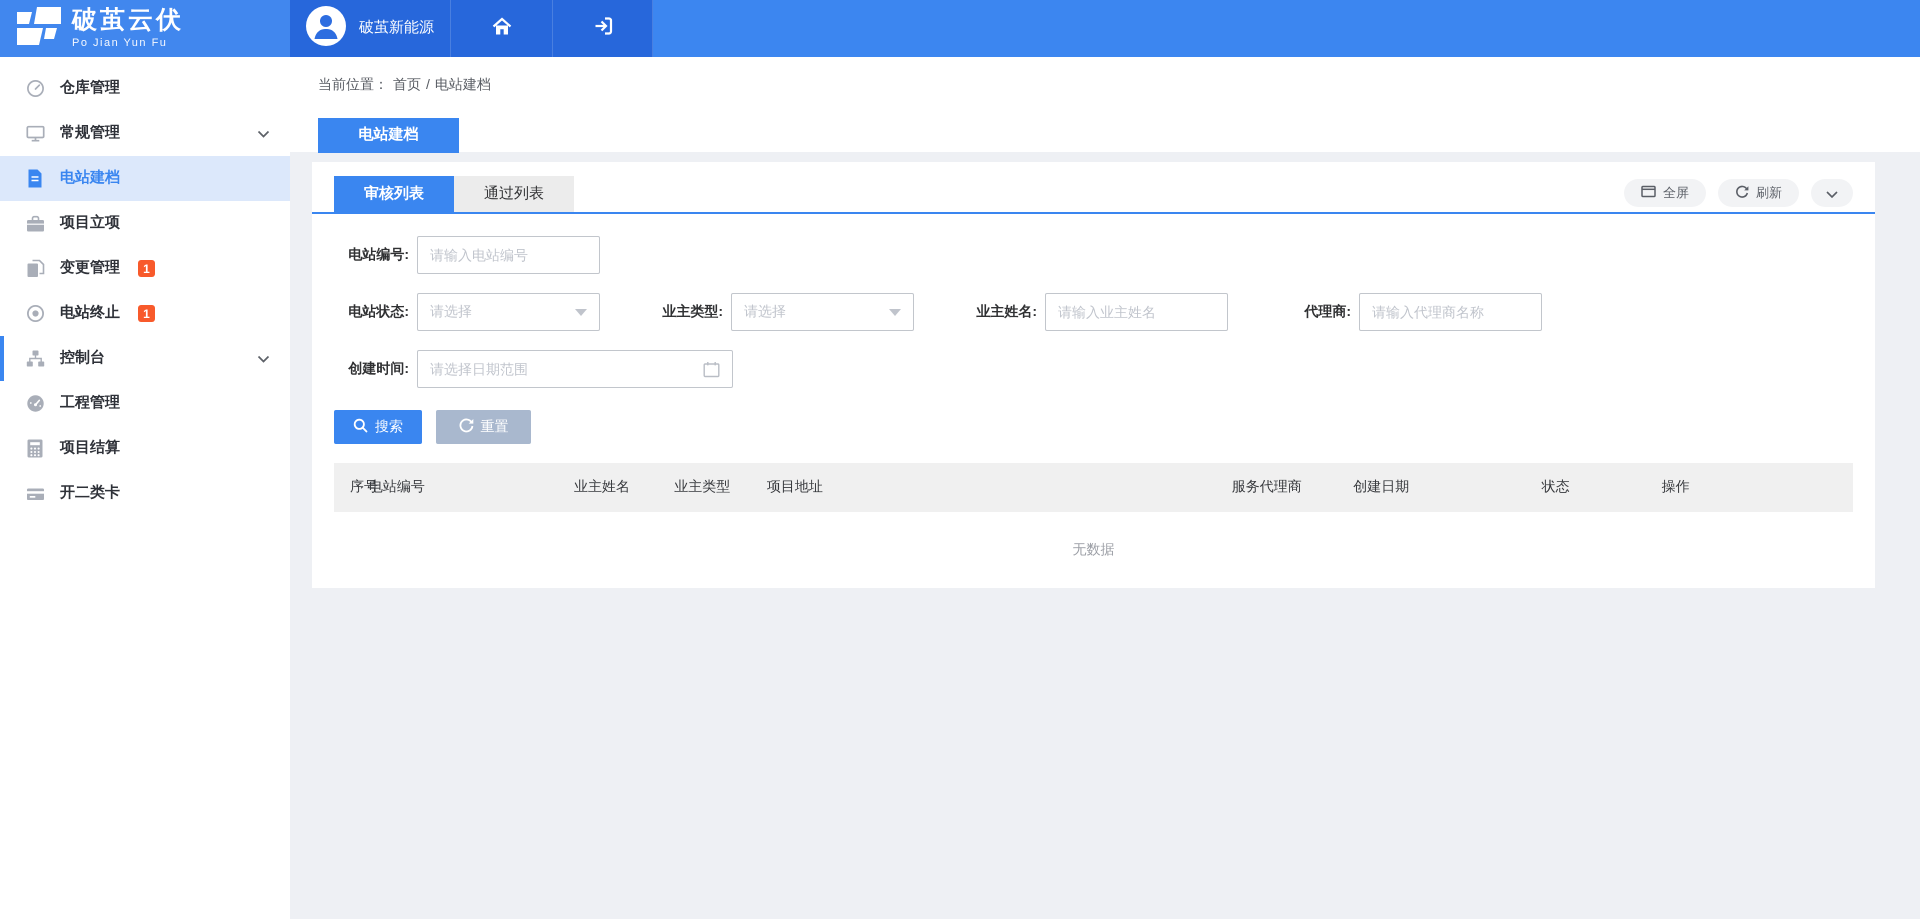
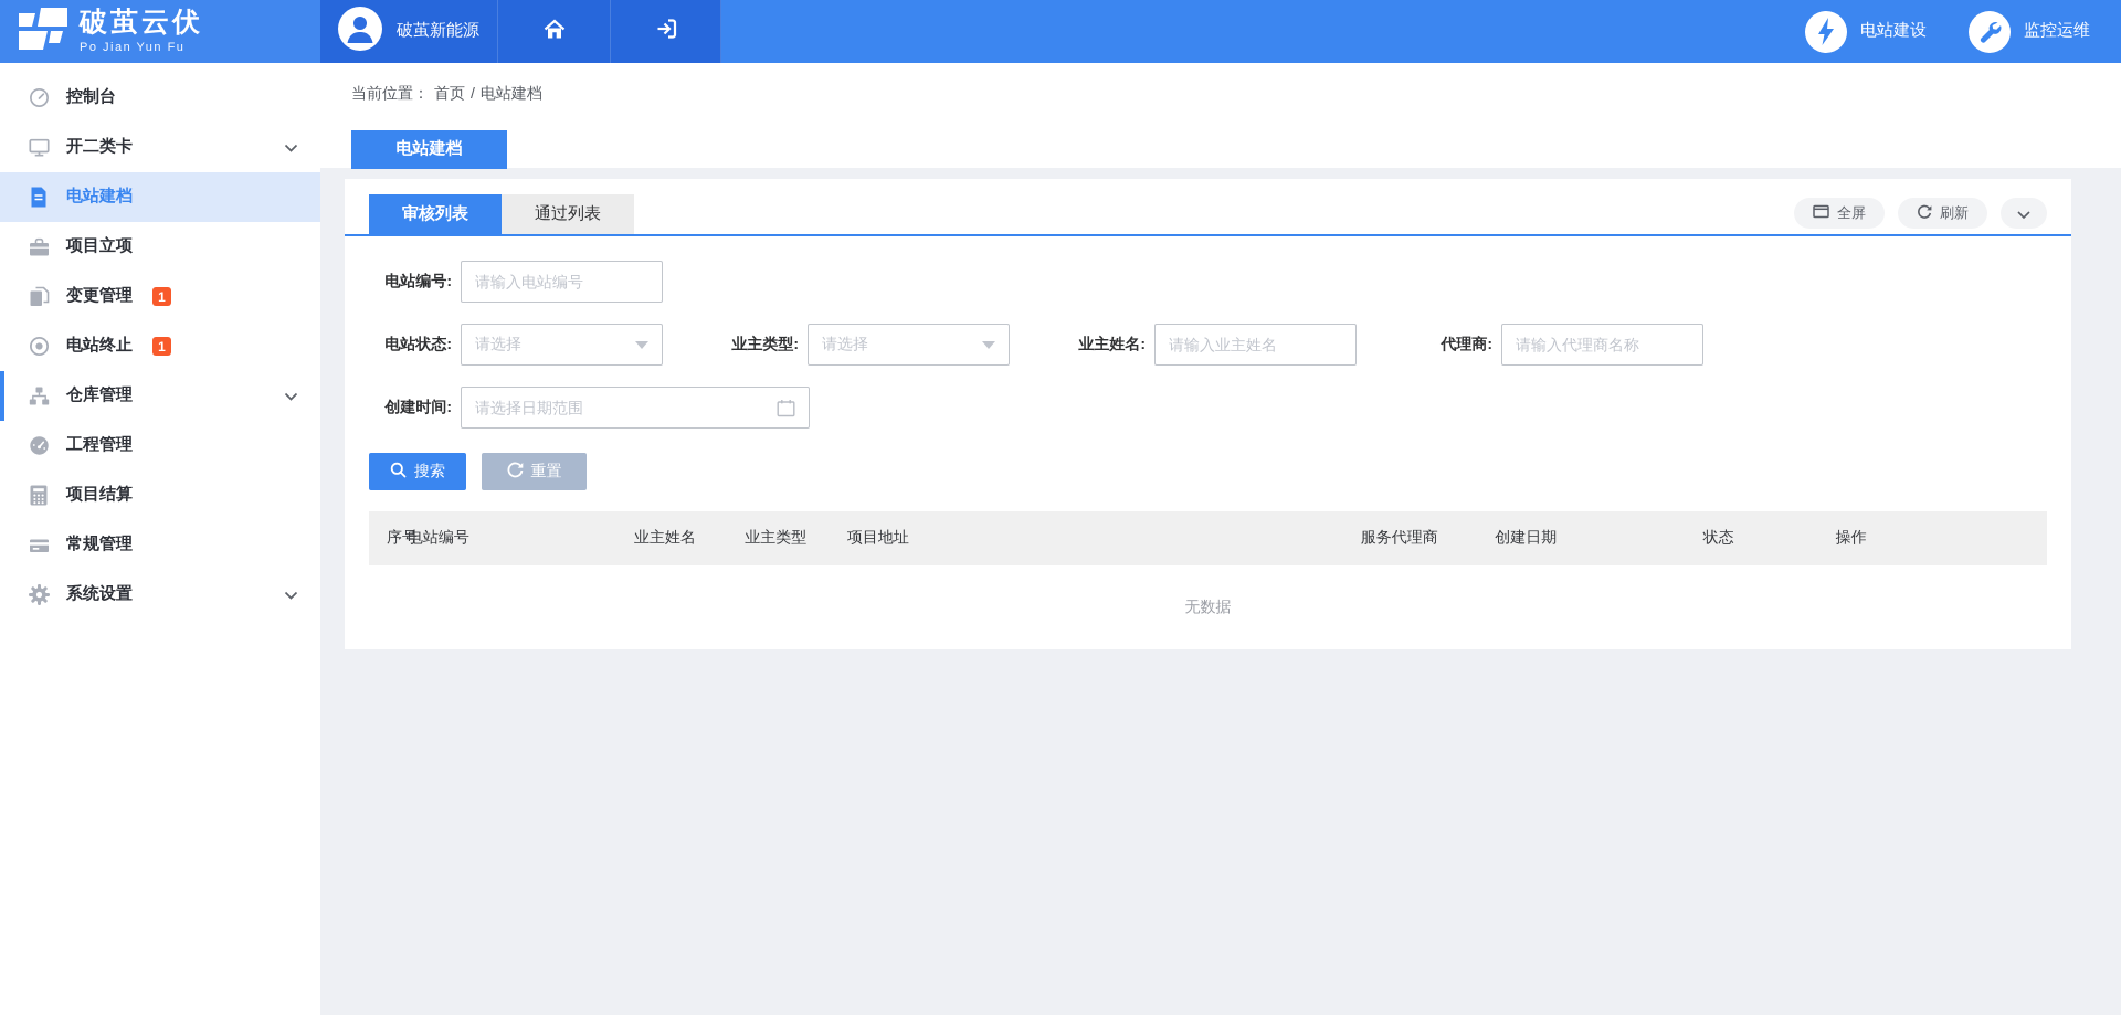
  破茧云伏
  Po Jian Yun Fu
  破茧新能源
+ 电站建设
+ 监控运维
- 仓库管理
+ 控制台
- 常规管理
+ 开二类卡
  电站建档
  项目立项
  变更管理
  1
  电站终止
  1
- 控制台
+ 仓库管理
  工程管理
  项目结算
- 开二类卡
+ 常规管理
+ 系统设置
  当前位置：
  首页
  /
  电站建档
  电站建档
  审核列表
  通过列表
  全屏
  刷新
  电站编号:
  请输入电站编号
  电站状态:
  请选择
  业主类型:
  请选择
  业主姓名:
  请输入业主姓名
  代理商:
  请输入代理商名称
  创建时间:
  请选择日期范围
  搜索
  重置
  序号
  电站编号
  业主姓名
  业主类型
  项目地址
  服务代理商
  创建日期
  状态
  操作
  无数据
